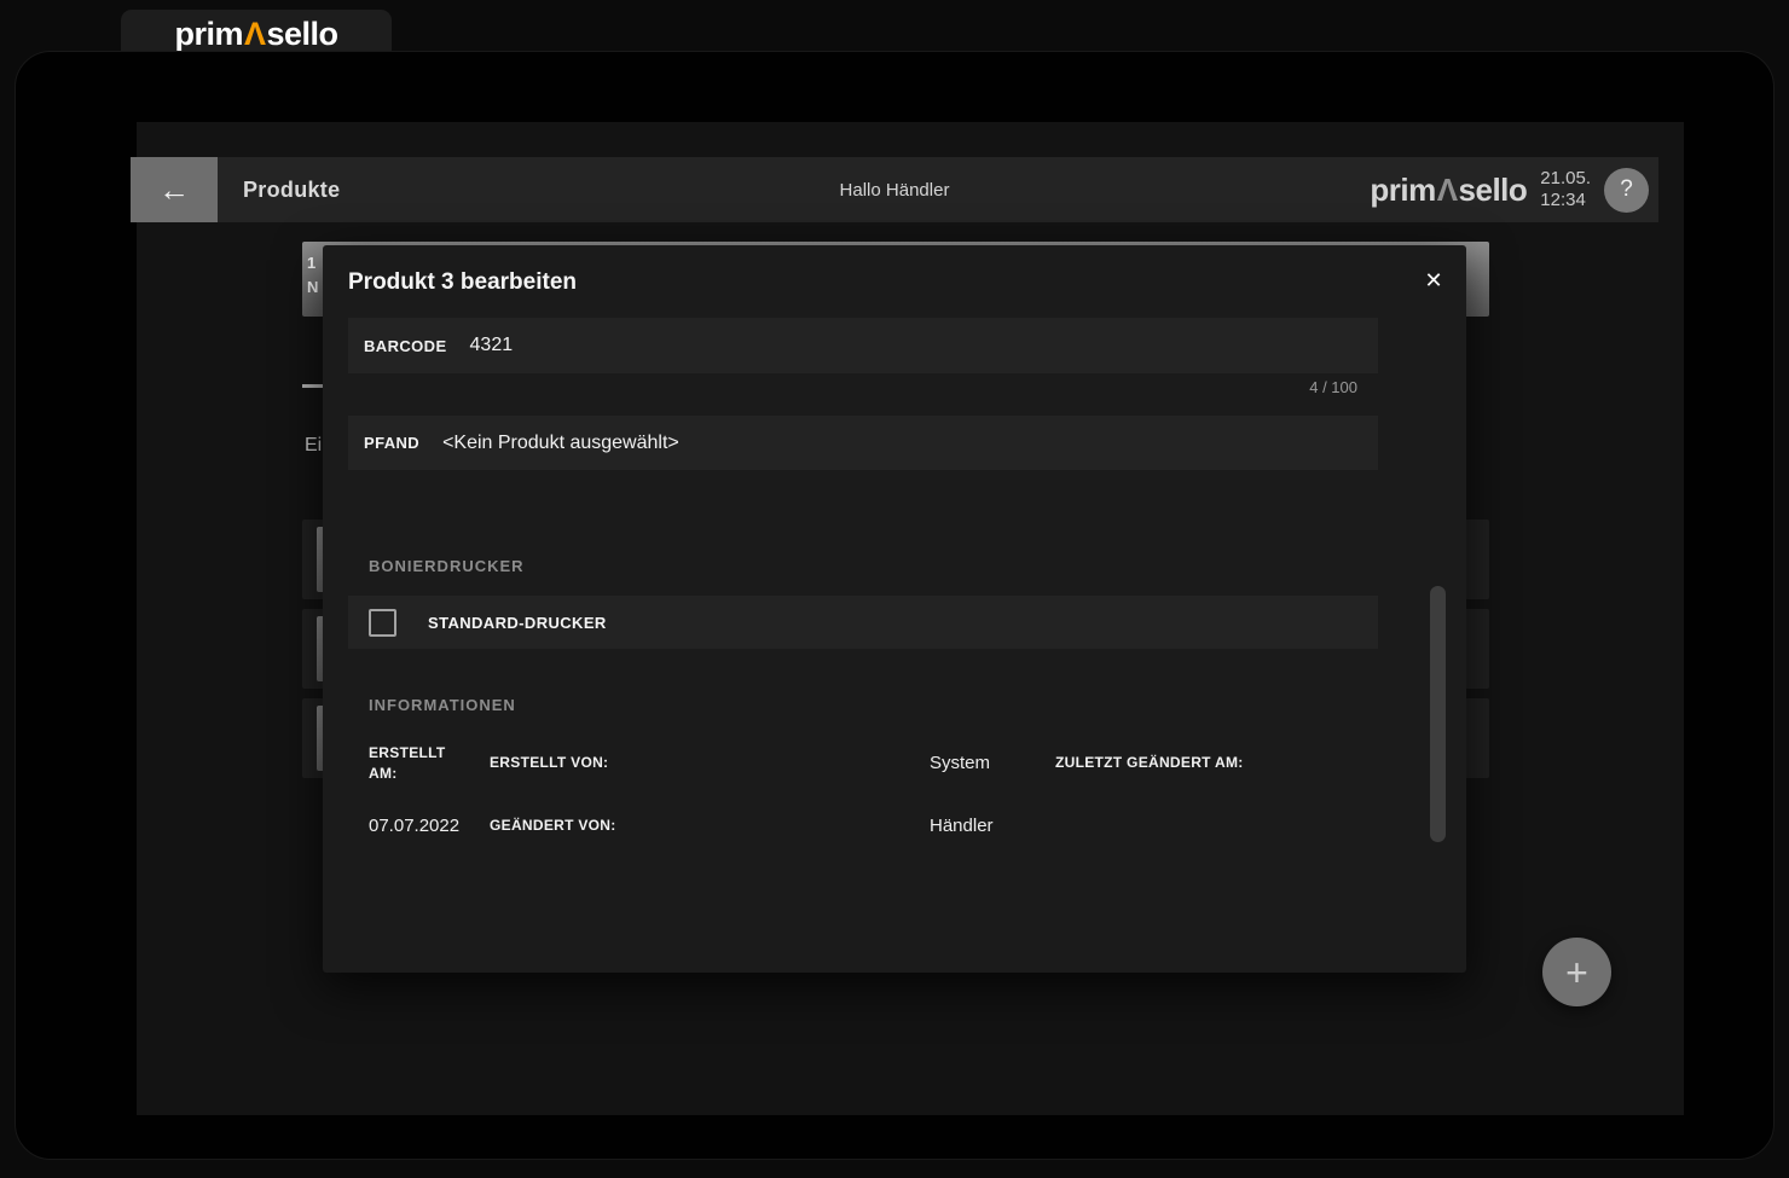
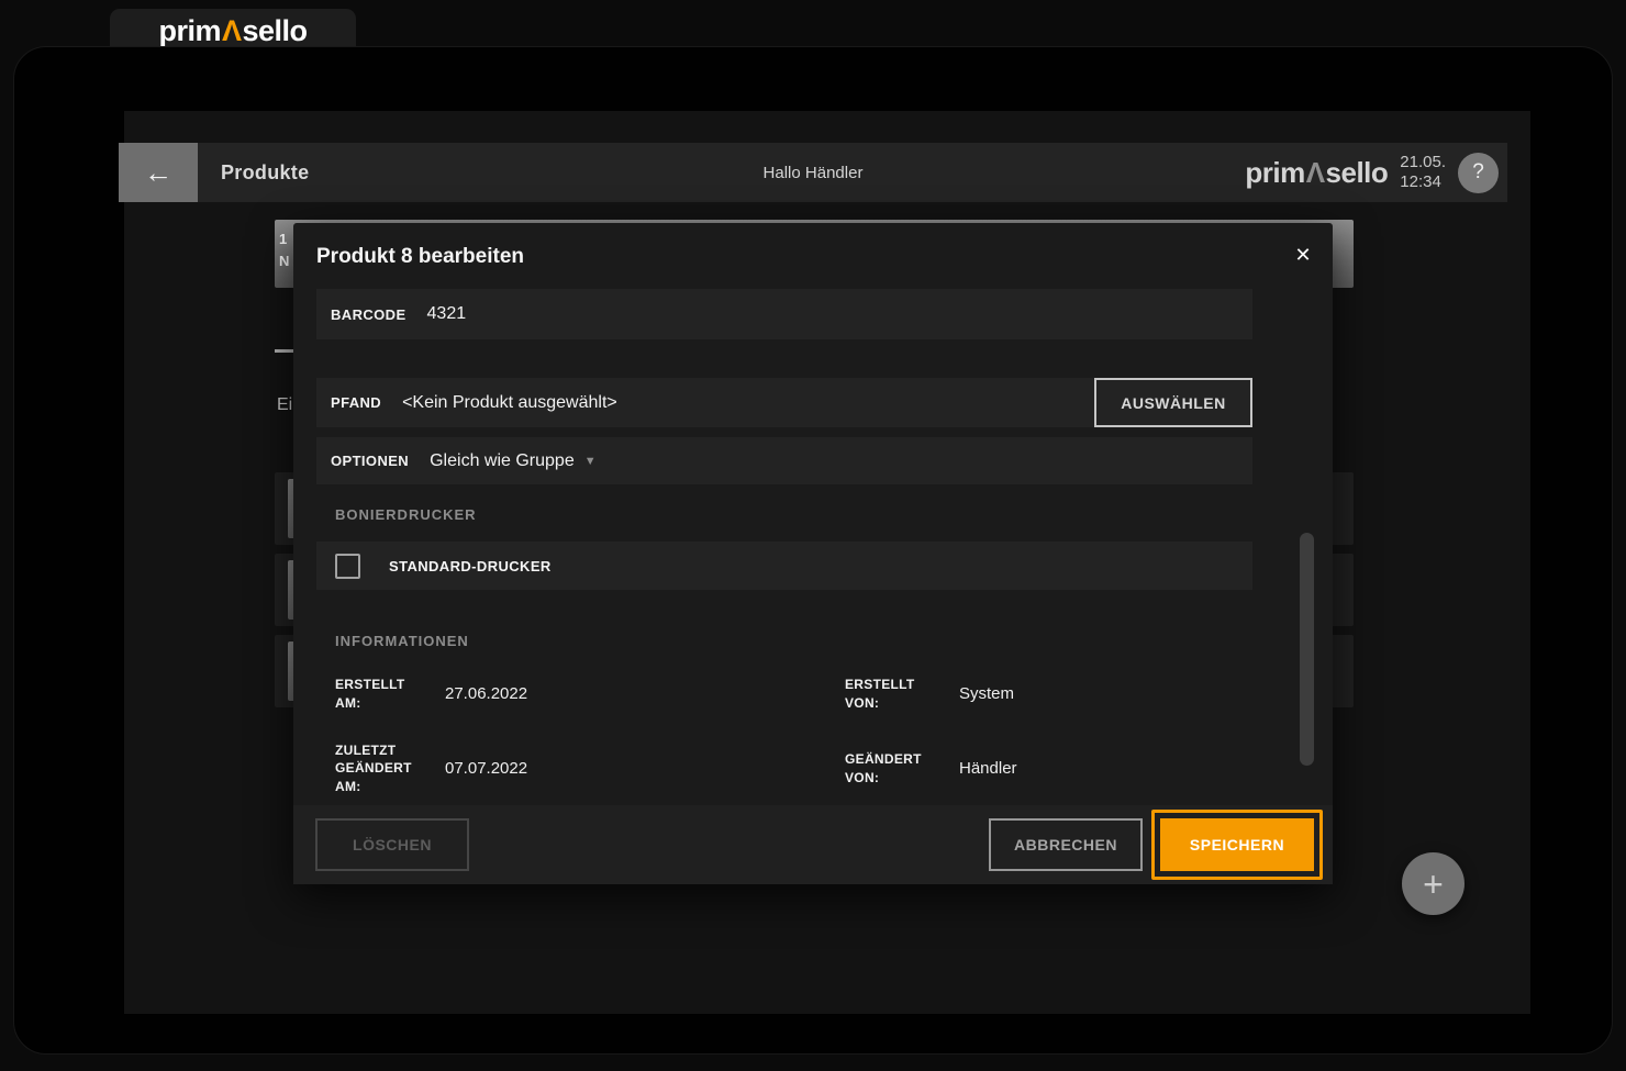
  primΛsello
  ←
  Produkte
  Hallo Händler
  primΛsello
  21.05.
  12:34
  ?
  1
  N
  Ei
- Produkt 3 bearbeiten
+ Produkt 8 bearbeiten
  ✕
  BARCODE
  4321
- 4 / 100
  PFAND
  <Kein Produkt ausgewählt>
+ AUSWÄHLEN
+ OPTIONEN
+ Gleich wie Gruppe
+ ▼
  BONIERDRUCKER
  STANDARD-DRUCKER
  INFORMATIONEN
  ERSTELLT AM:
+ 27.06.2022
  ERSTELLT VON:
  System
  ZULETZT GEÄNDERT AM:
  07.07.2022
  GEÄNDERT VON:
  Händler
+ LÖSCHEN
+ ABBRECHEN
+ SPEICHERN
  +
